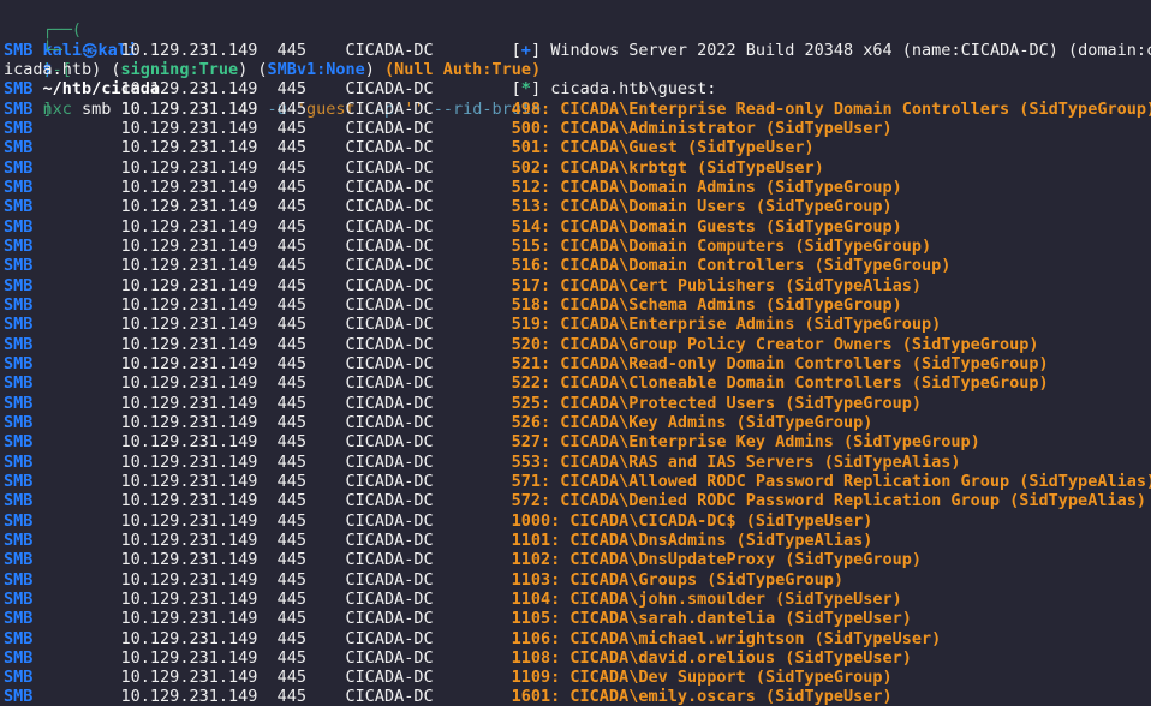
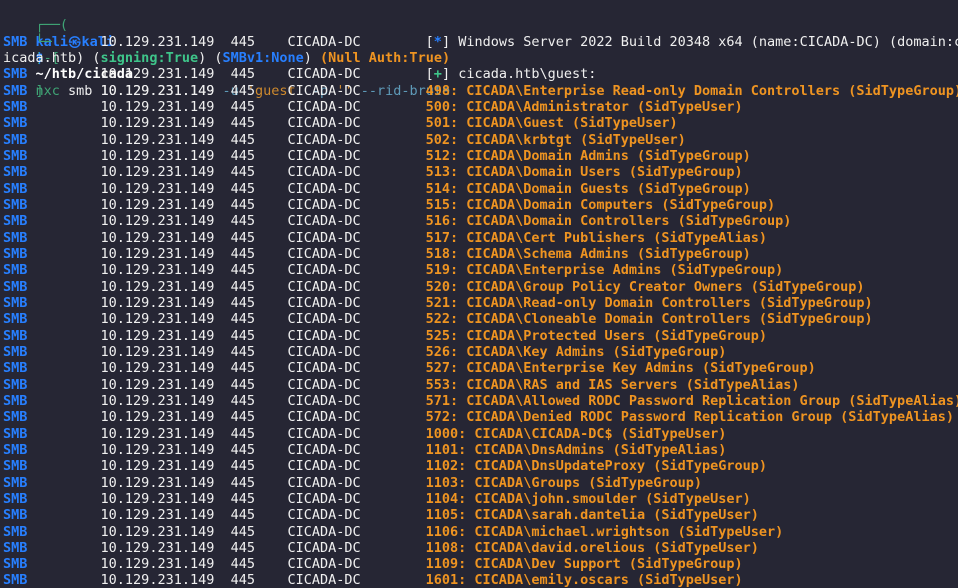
  ┌──( kali㉿kali )-[ ~/htb/cicada ]
  └─ $ nxc smb 10.129.231.149 -u 'guest' -p '' --rid-brute
- SMB 10.129.231.149 445 CICADA-DC [+] Windows Server 2022 Build 20348 x64 (name:CICADA-DC) (domain:
+ SMB 10.129.231.149 445 CICADA-DC [*] Windows Server 2022 Build 20348 x64 (name:CICADA-DC) (domain:
  icada.htb) (signing:True) (SMBv1:None) (Null Auth:True)
- SMB 10.129.231.149 445 CICADA-DC [*] cicada.htb\guest:
+ SMB 10.129.231.149 445 CICADA-DC [+] cicada.htb\guest:
  SMB 10.129.231.149 445 CICADA-DC 498: CICADA\Enterprise Read-only Domain Controllers (SidTypeGroup
  SMB 10.129.231.149 445 CICADA-DC 500: CICADA\Administrator (SidTypeUser)
  SMB 10.129.231.149 445 CICADA-DC 501: CICADA\Guest (SidTypeUser)
  SMB 10.129.231.149 445 CICADA-DC 502: CICADA\krbtgt (SidTypeUser)
  SMB 10.129.231.149 445 CICADA-DC 512: CICADA\Domain Admins (SidTypeGroup)
  SMB 10.129.231.149 445 CICADA-DC 513: CICADA\Domain Users (SidTypeGroup)
  SMB 10.129.231.149 445 CICADA-DC 514: CICADA\Domain Guests (SidTypeGroup)
  SMB 10.129.231.149 445 CICADA-DC 515: CICADA\Domain Computers (SidTypeGroup)
  SMB 10.129.231.149 445 CICADA-DC 516: CICADA\Domain Controllers (SidTypeGroup)
  SMB 10.129.231.149 445 CICADA-DC 517: CICADA\Cert Publishers (SidTypeAlias)
  SMB 10.129.231.149 445 CICADA-DC 518: CICADA\Schema Admins (SidTypeGroup)
  SMB 10.129.231.149 445 CICADA-DC 519: CICADA\Enterprise Admins (SidTypeGroup)
  SMB 10.129.231.149 445 CICADA-DC 520: CICADA\Group Policy Creator Owners (SidTypeGroup)
  SMB 10.129.231.149 445 CICADA-DC 521: CICADA\Read-only Domain Controllers (SidTypeGroup)
  SMB 10.129.231.149 445 CICADA-DC 522: CICADA\Cloneable Domain Controllers (SidTypeGroup)
  SMB 10.129.231.149 445 CICADA-DC 525: CICADA\Protected Users (SidTypeGroup)
  SMB 10.129.231.149 445 CICADA-DC 526: CICADA\Key Admins (SidTypeGroup)
  SMB 10.129.231.149 445 CICADA-DC 527: CICADA\Enterprise Key Admins (SidTypeGroup)
  SMB 10.129.231.149 445 CICADA-DC 553: CICADA\RAS and IAS Servers (SidTypeAlias)
  SMB 10.129.231.149 445 CICADA-DC 571: CICADA\Allowed RODC Password Replication Group (SidTypeAlias
  SMB 10.129.231.149 445 CICADA-DC 572: CICADA\Denied RODC Password Replication Group (SidTypeAlias)
  SMB 10.129.231.149 445 CICADA-DC 1000: CICADA\CICADA-DC$ (SidTypeUser)
  SMB 10.129.231.149 445 CICADA-DC 1101: CICADA\DnsAdmins (SidTypeAlias)
  SMB 10.129.231.149 445 CICADA-DC 1102: CICADA\DnsUpdateProxy (SidTypeGroup)
  SMB 10.129.231.149 445 CICADA-DC 1103: CICADA\Groups (SidTypeGroup)
  SMB 10.129.231.149 445 CICADA-DC 1104: CICADA\john.smoulder (SidTypeUser)
  SMB 10.129.231.149 445 CICADA-DC 1105: CICADA\sarah.dantelia (SidTypeUser)
  SMB 10.129.231.149 445 CICADA-DC 1106: CICADA\michael.wrightson (SidTypeUser)
  SMB 10.129.231.149 445 CICADA-DC 1108: CICADA\david.orelious (SidTypeUser)
  SMB 10.129.231.149 445 CICADA-DC 1109: CICADA\Dev Support (SidTypeGroup)
  SMB 10.129.231.149 445 CICADA-DC 1601: CICADA\emily.oscars (SidTypeUser)
